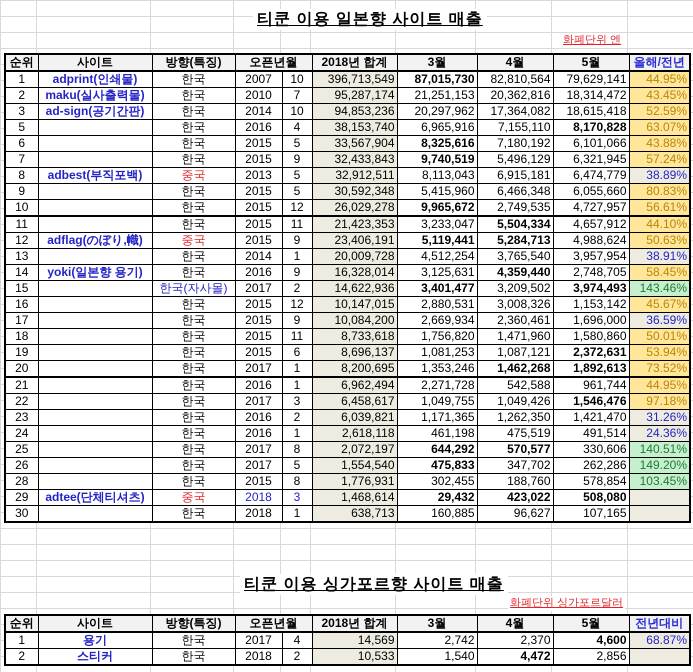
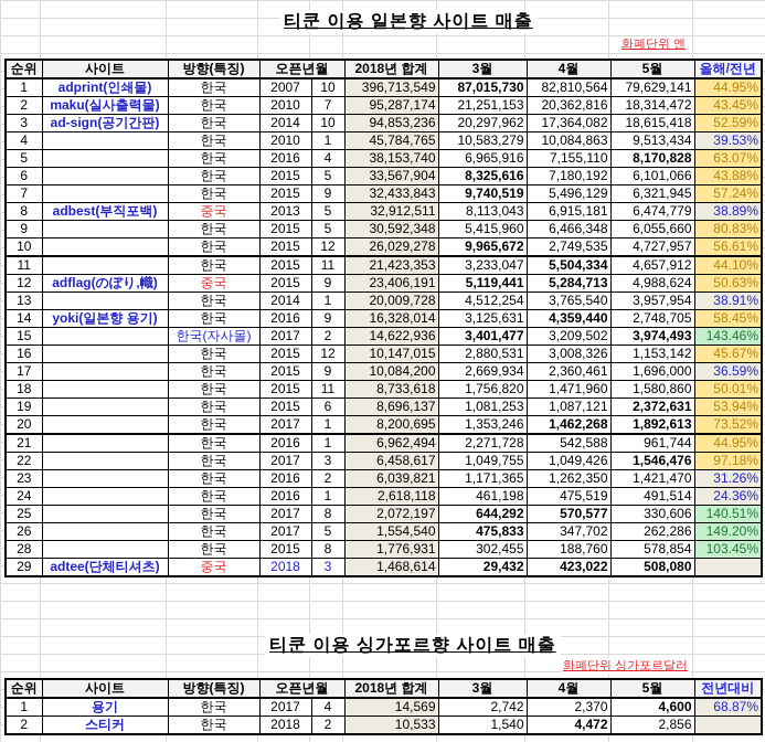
  티쿤 이용 일본향 사이트 매출
  화폐단위 엔
  순위	사이트	방향(특징)	오픈년월	2018년 합계	3월	4월	5월	올해/전년
  1	adprint(인쇄물)	한국	2007	10	396,713,549	87,015,730	82,810,564	79,629,141	44.95%
  2	maku(실사출력물)	한국	2010	7	95,287,174	21,251,153	20,362,816	18,314,472	43.45%
  3	ad-sign(공기간판)	한국	2014	10	94,853,236	20,297,962	17,364,082	18,615,418	52.59%
+ 4		한국	2010	1	45,784,765	10,583,279	10,084,863	9,513,434	39.53%
  5		한국	2016	4	38,153,740	6,965,916	7,155,110	8,170,828	63.07%
  6		한국	2015	5	33,567,904	8,325,616	7,180,192	6,101,066	43.88%
  7		한국	2015	9	32,433,843	9,740,519	5,496,129	6,321,945	57.24%
  8	adbest(부직포백)	중국	2013	5	32,912,511	8,113,043	6,915,181	6,474,779	38.89%
  9		한국	2015	5	30,592,348	5,415,960	6,466,348	6,055,660	80.83%
  10		한국	2015	12	26,029,278	9,965,672	2,749,535	4,727,957	56.61%
  11		한국	2015	11	21,423,353	3,233,047	5,504,334	4,657,912	44.10%
  12	adflag(のぼり,幟)	중국	2015	9	23,406,191	5,119,441	5,284,713	4,988,624	50.63%
  13		한국	2014	1	20,009,728	4,512,254	3,765,540	3,957,954	38.91%
  14	yoki(일본향 용기)	한국	2016	9	16,328,014	3,125,631	4,359,440	2,748,705	58.45%
  15		한국(자사몰)	2017	2	14,622,936	3,401,477	3,209,502	3,974,493	143.46%
  16		한국	2015	12	10,147,015	2,880,531	3,008,326	1,153,142	45.67%
  17		한국	2015	9	10,084,200	2,669,934	2,360,461	1,696,000	36.59%
  18		한국	2015	11	8,733,618	1,756,820	1,471,960	1,580,860	50.01%
  19		한국	2015	6	8,696,137	1,081,253	1,087,121	2,372,631	53.94%
  20		한국	2017	1	8,200,695	1,353,246	1,462,268	1,892,613	73.52%
  21		한국	2016	1	6,962,494	2,271,728	542,588	961,744	44.95%
  22		한국	2017	3	6,458,617	1,049,755	1,049,426	1,546,476	97.18%
  23		한국	2016	2	6,039,821	1,171,365	1,262,350	1,421,470	31.26%
  24		한국	2016	1	2,618,118	461,198	475,519	491,514	24.36%
  25		한국	2017	8	2,072,197	644,292	570,577	330,606	140.51%
  26		한국	2017	5	1,554,540	475,833	347,702	262,286	149.20%
  28		한국	2015	8	1,776,931	302,455	188,760	578,854	103.45%
  29	adtee(단체티셔츠)	중국	2018	3	1,468,614	29,432	423,022	508,080
- 30		한국	2018	1	638,713	160,885	96,627	107,165
  티쿤 이용 싱가포르향 사이트 매출
  화폐단위 싱가포르달러
  순위	사이트	방향(특징)	오픈년월	2018년 합계	3월	4월	5월	전년대비
  1	용기	한국	2017	4	14,569	2,742	2,370	4,600	68.87%
  2	스티커	한국	2018	2	10,533	1,540	4,472	2,856
